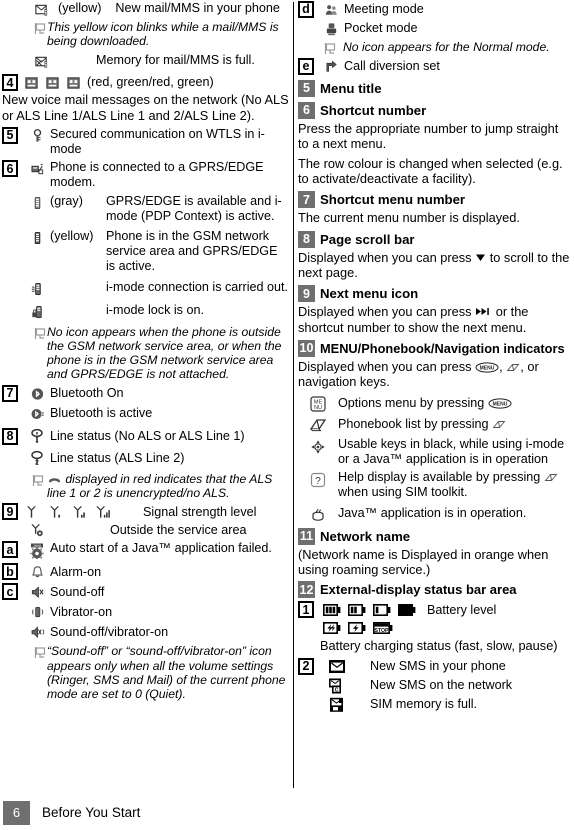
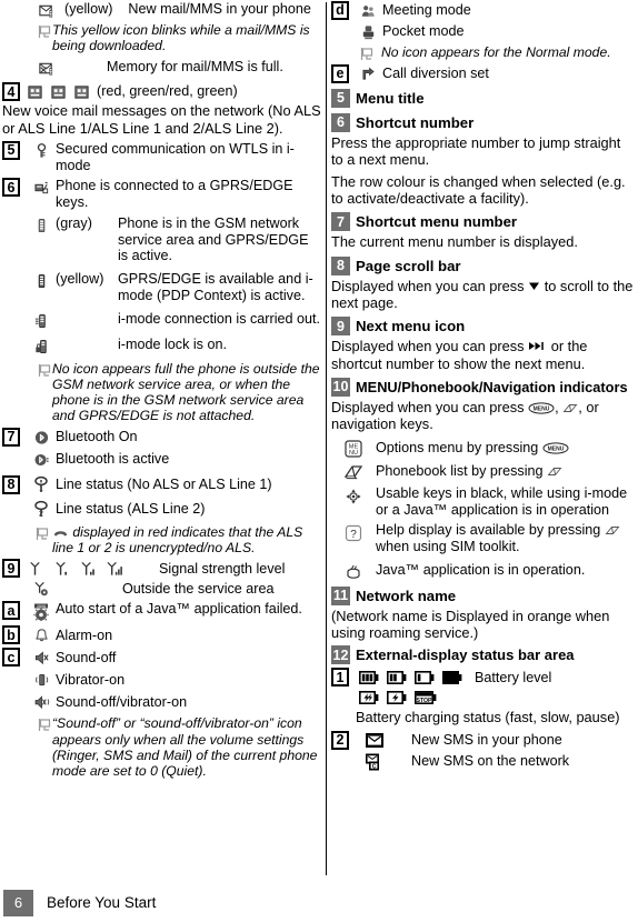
  (yellow) New mail/MMS in your phone
  This yellow icon blinks while a mail/MMS is being downloaded.
  Memory for mail/MMS is full.
  4
  (red, green/red, green)
  New voice mail messages on the network (No ALS or ALS Line 1/ALS Line 1 and 2/ALS Line 2).
  5
  Secured communication on WTLS in i-mode
  6
- Phone is connected to a GPRS/EDGE modem.
+ Phone is connected to a GPRS/EDGE keys.
  (gray)
- GPRS/EDGE is available and i-mode (PDP Context) is active.
+ Phone is in the GSM network service area and GPRS/EDGE is active.
  (yellow)
- Phone is in the GSM network service area and GPRS/EDGE is active.
+ GPRS/EDGE is available and i-mode (PDP Context) is active.
  i-mode connection is carried out.
  i-mode lock is on.
- No icon appears when the phone is outside the GSM network service area, or when the phone is in the GSM network service area and GPRS/EDGE is not attached.
+ No icon appears full the phone is outside the GSM network service area, or when the phone is in the GSM network service area and GPRS/EDGE is not attached.
  7
  Bluetooth On
  Bluetooth is active
  8
  Line status (No ALS or ALS Line 1)
  2
  Line status (ALS Line 2)
  displayed in red indicates that the ALS line 1 or 2 is unencrypted/no ALS.
  9
  Signal strength level
  Outside the service area
  a
  Auto start of a Java™ application failed.
  b
  Alarm-on
  c
  Sound-off
  Vibrator-on
  Sound-off/vibrator-on
  “Sound-off” or “sound-off/vibrator-on” icon appears only when all the volume settings (Ringer, SMS and Mail) of the current phone mode are set to 0 (Quiet).
  d
  Meeting mode
  Pocket mode
  No icon appears for the Normal mode.
  e
  Call diversion set
  5
  Menu title
  6
  Shortcut number
  Press the appropriate number to jump straight to a next menu.
  The row colour is changed when selected (e.g. to activate/deactivate a facility).
  7
  Shortcut menu number
  The current menu number is displayed.
  8
  Page scroll bar
  Displayed when you can press to scroll to the next page.
  9
  Next menu icon
  Displayed when you can press or the shortcut number to show the next menu.
  10
  MENU/Phonebook/Navigation indicators
  Displayed when you can press
  , , or navigation keys.
  Options menu by pressing
  Phonebook list by pressing
  Usable keys in black, while using i-mode or a Java™ application is in operation
  ?
  Help display is available by pressing when using SIM toolkit.
  Java™ application is in operation.
  11
  Network name
  (Network name is Displayed in orange when using roaming service.)
  12
  External-display status bar area
  1
  Battery level
  Battery charging status (fast, slow, pause)
  2
  New SMS in your phone
  New SMS on the network
- SIM memory is full.
  6
  Before You Start
